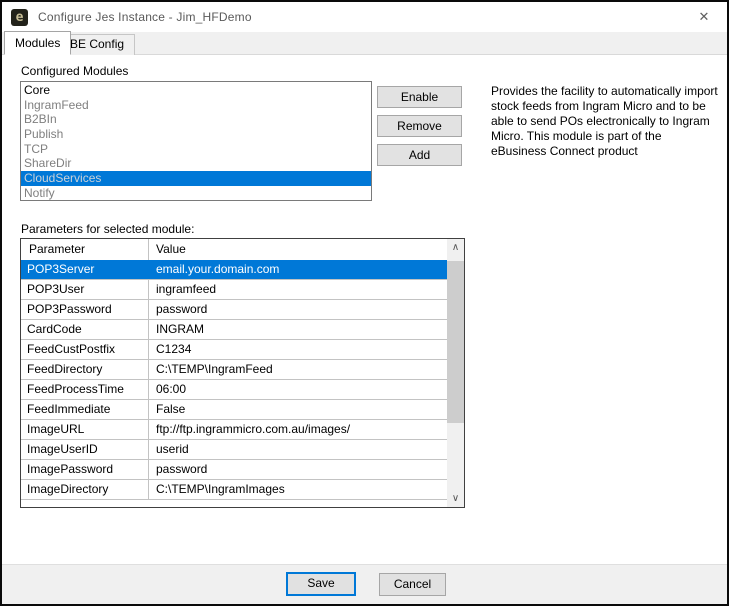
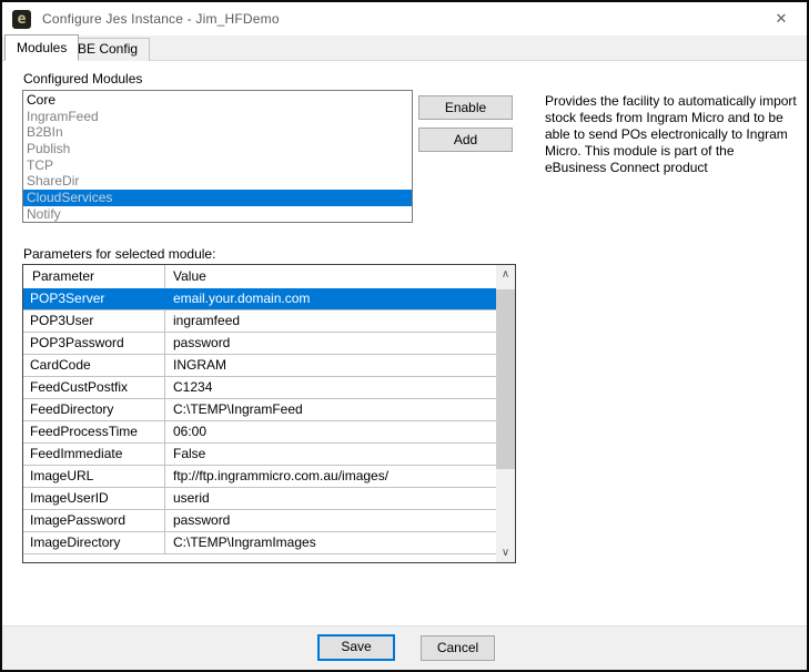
  e
  Configure Jes Instance - Jim_HFDemo
  ✕
  Modules
  BE Config
  Configured Modules
  Core
  IngramFeed
  B2BIn
  Publish
  TCP
  ShareDir
  CloudServices
  Notify
  Enable
- Remove
  Add
  Provides the facility to automatically import stock feeds from Ingram Micro and to be able to send POs electronically to Ingram Micro. This module is part of the eBusiness Connect product
  Parameters for selected module:
  Parameter
  Value
  POP3Server
  email.your.domain.com
  POP3User
  ingramfeed
  POP3Password
  password
  CardCode
  INGRAM
  FeedCustPostfix
  C1234
  FeedDirectory
  C:\TEMP\IngramFeed
  FeedProcessTime
  06:00
  FeedImmediate
  False
  ImageURL
  ftp://ftp.ingrammicro.com.au/images/
  ImageUserID
  userid
  ImagePassword
  password
  ImageDirectory
  C:\TEMP\IngramImages
  ∧
  ∨
  Save
  Cancel
